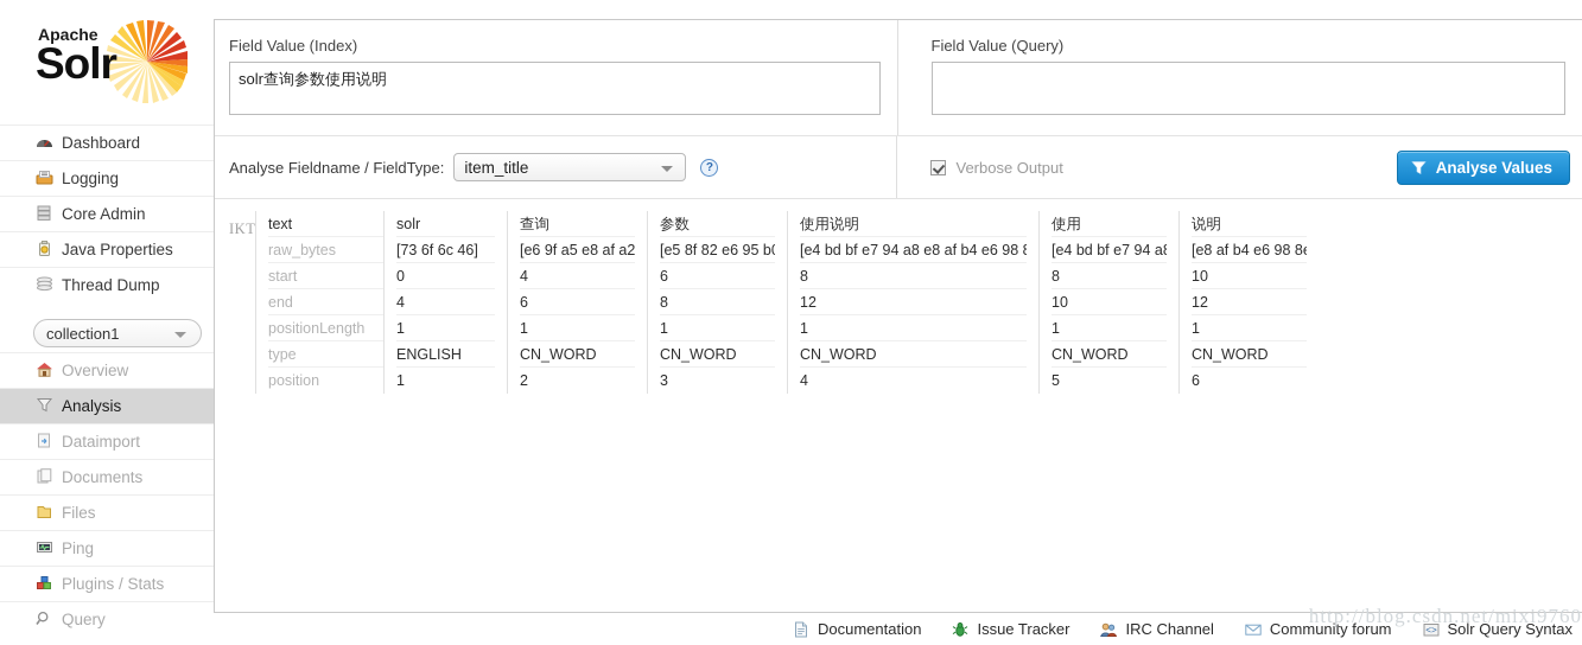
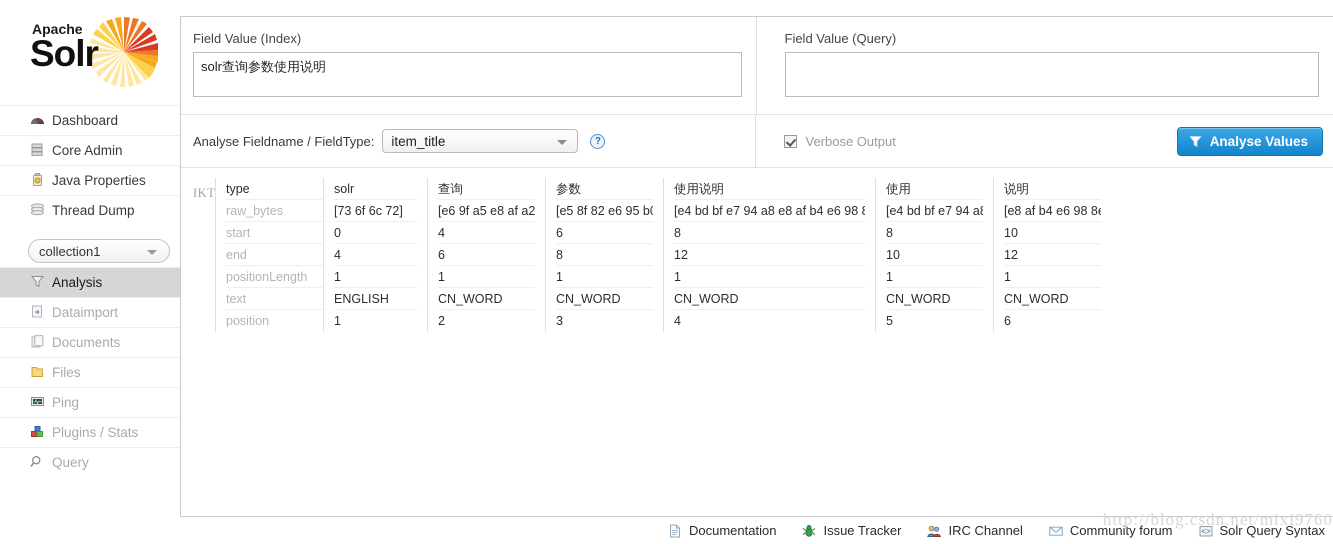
  Apache
  Solr
  Dashboard
- Logging
  Core Admin
  Java Properties
  Thread Dump
  collection1
- Overview
  Analysis
  Dataimport
  Documents
  Files
  Ping
  Plugins / Stats
  Query
  Field Value (Index)
  solr查询参数使用说明
  Field Value (Query)
  Analyse Fieldname / FieldType:
  item_title
  ?
  Verbose Output
  Analyse Values
  IKT
- text
+ type
  raw_bytes
  start
  end
  positionLength
- type
+ text
  position
  solr
- [73 6f 6c 46]
+ [73 6f 6c 72]
  0
  4
  1
  ENGLISH
  1
  查询
  [e6 9f a5 e8 af a2
  4
  6
  1
  CN_WORD
  2
  参数
  [e5 8f 82 e6 95 b
  6
  8
  1
  CN_WORD
  3
  使用说明
  [e4 bd bf e7 94 a8 e8 af b4 e6 98
  8
  12
  1
  CN_WORD
  4
  使用
  [e4 bd bf e7 94 a
  8
  10
  1
  CN_WORD
  5
  说明
  [e8 af b4 e6 98 8
  10
  12
  1
  CN_WORD
  6
  Documentation
  Issue Tracker
  IRC Channel
  Community forum
  <>
  Solr Query Syntax
  http://blog.csdn.net/mixi9760
